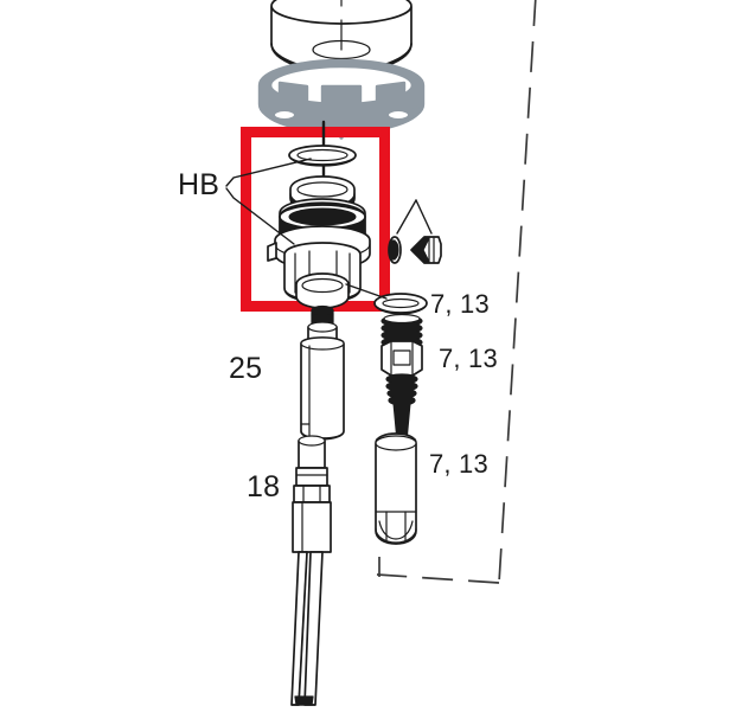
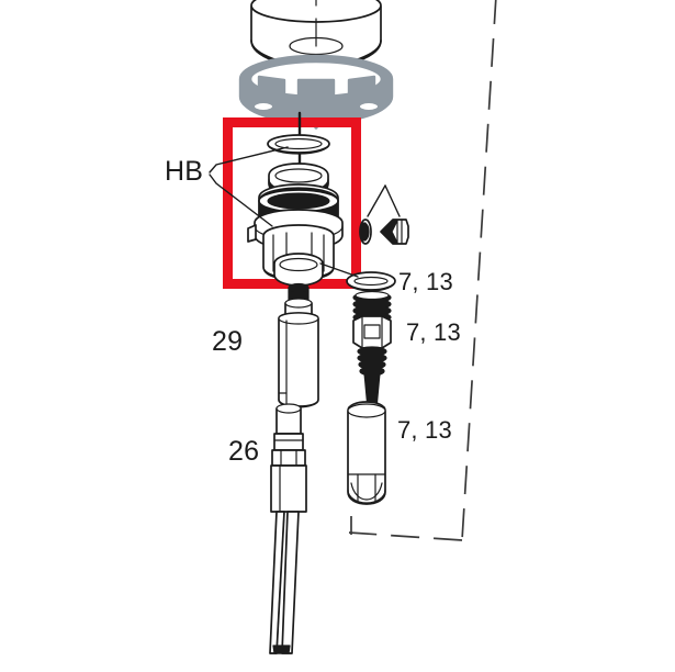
  HB
  7, 13
  7, 13
  7, 13
- 25
+ 29
- 18
+ 26
